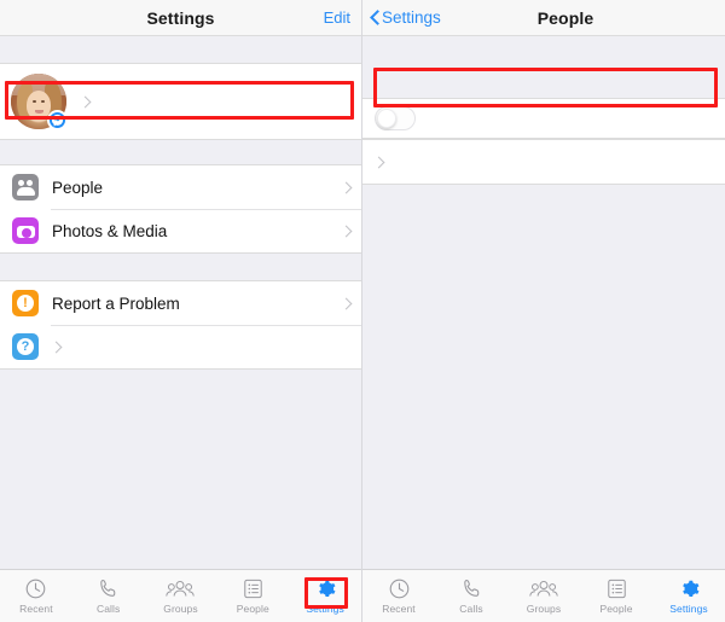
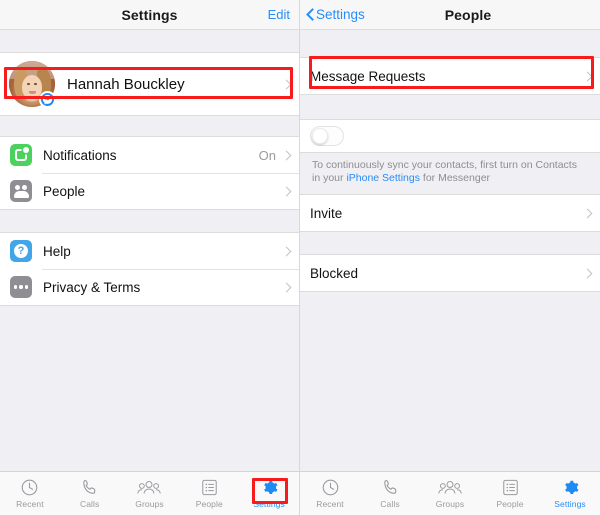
  Settings
  Edit
+ Hannah Bouckley
+ Notifications
+ On
  People
- Photos & Media
- !
- Report a Problem
  ?
+ Help
+ Privacy & Terms
  Recent
  Calls
  Groups
  People
  Settings
  Settings
  People
+ Message Requests
+ To continuously sync your contacts, first turn on Contacts in your iPhone Settings for Messenger
+ Invite
+ Blocked
  Recent
  Calls
  Groups
  People
  Settings
